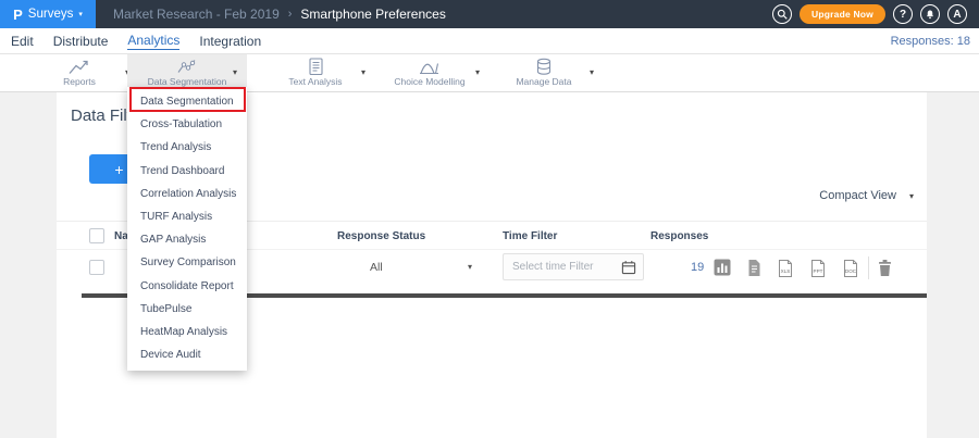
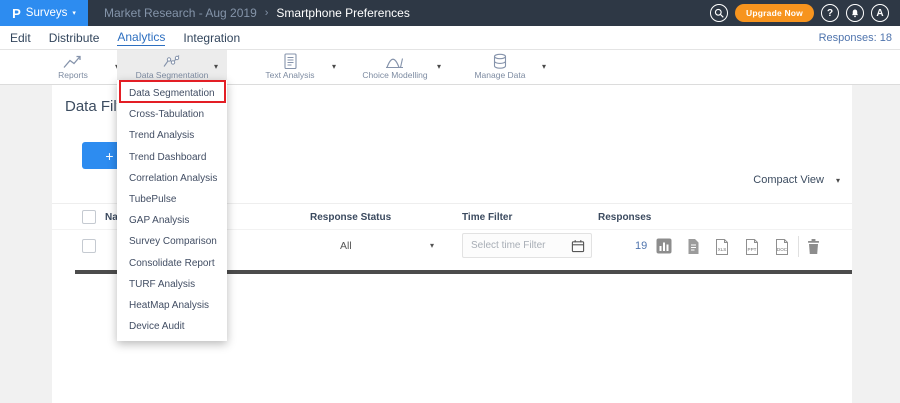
  P
  Surveys
- Market Research - Feb 2019
+ Market Research - Aug 2019
  ›
  Smartphone Preferences
  Upgrade Now
  ?
  A
  Edit
  Distribute
  Analytics
  Integration
  Responses: 18
  Reports
  Data Segmentation
  ▾
  Text Analysis
  ▾
  Choice Modelling
  ▾
  Manage Data
  ▾
  Data Fil
  +
  Compact View
  ▾
  Response Status
  Time Filter
  Responses
  All
  ▾
  Select time Filter
  19
  Data Segmentation
  Cross-Tabulation
  Trend Analysis
  Trend Dashboard
  Correlation Analysis
- TURF Analysis
+ TubePulse
  GAP Analysis
  Survey Comparison
  Consolidate Report
- TubePulse
+ TURF Analysis
  HeatMap Analysis
  Device Audit
